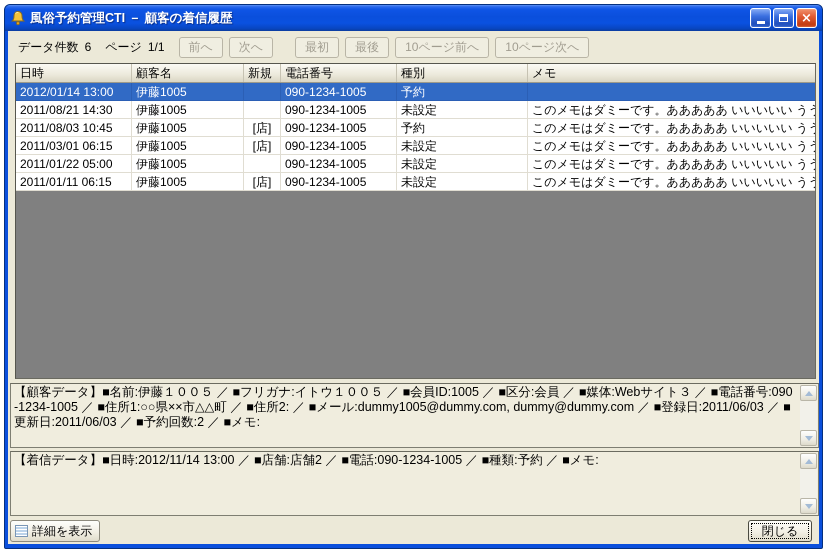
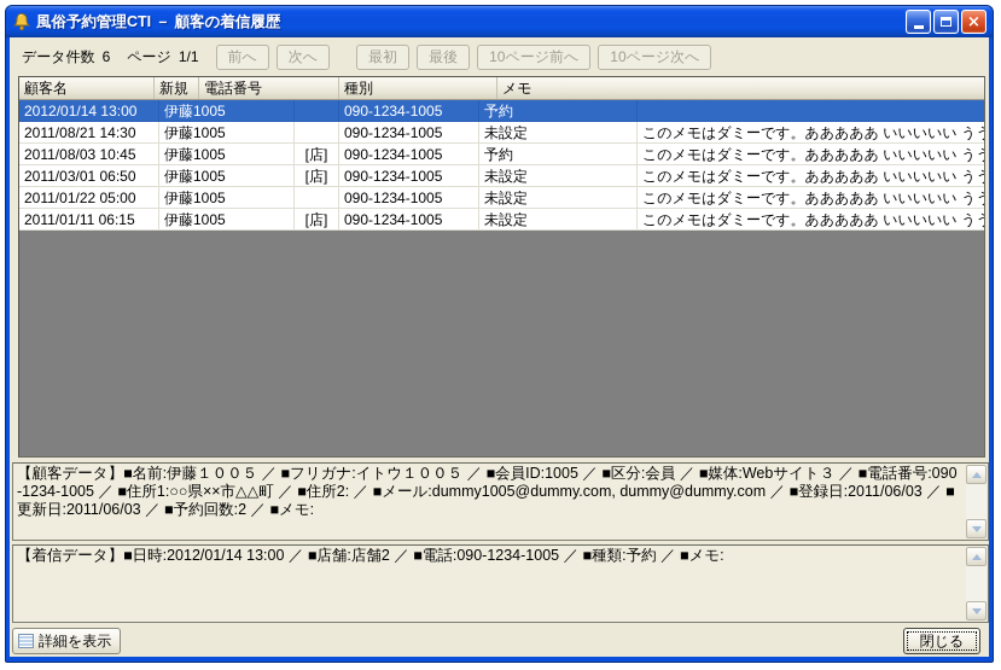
  風俗予約管理CTI － 顧客の着信履歴
  ×
  データ件数
  6
  ページ
  1/1
  前へ
  次へ
  最初
  最後
  10ページ前へ
  10ページ次へ
- 日時
  顧客名
  新規
  電話番号
  種別
  メモ
  2012/01/14 13:00
  伊藤1005
  090-1234-1005
  予約
  2011/08/21 14:30
  伊藤1005
  090-1234-1005
  未設定
  このメモはダミーです。あああああ いいいいい うう
  2011/08/03 10:45
  伊藤1005
  [店]
  090-1234-1005
  予約
  このメモはダミーです。あああああ いいいいい うう
- 2011/03/01 06:15
+ 2011/03/01 06:50
  伊藤1005
  [店]
  090-1234-1005
  未設定
  このメモはダミーです。あああああ いいいいい うう
  2011/01/22 05:00
  伊藤1005
  090-1234-1005
  未設定
  このメモはダミーです。あああああ いいいいい うう
  2011/01/11 06:15
  伊藤1005
  [店]
  090-1234-1005
  未設定
  このメモはダミーです。あああああ いいいいい うう
  【顧客データ】■名前:伊藤１００５ ／ ■フリガナ:イトウ１００５ ／ ■会員ID:1005 ／ ■区分:会員 ／ ■媒体:Webサイト３ ／ ■電話番号:090-1234-1005 ／ ■住所1:○○県××市△△町 ／ ■住所2: ／ ■メール:dummy1005@dummy.com, dummy@dummy.com ／ ■登録日:2011/06/03 ／ ■更新日:2011/06/03 ／ ■予約回数:2 ／ ■メモ:
- 【着信データ】■日時:2012/11/14 13:00 ／ ■店舗:店舗2 ／ ■電話:090-1234-1005 ／ ■種類:予約 ／ ■メモ:
+ 【着信データ】■日時:2012/01/14 13:00 ／ ■店舗:店舗2 ／ ■電話:090-1234-1005 ／ ■種類:予約 ／ ■メモ:
  詳細を表示
  閉じる
